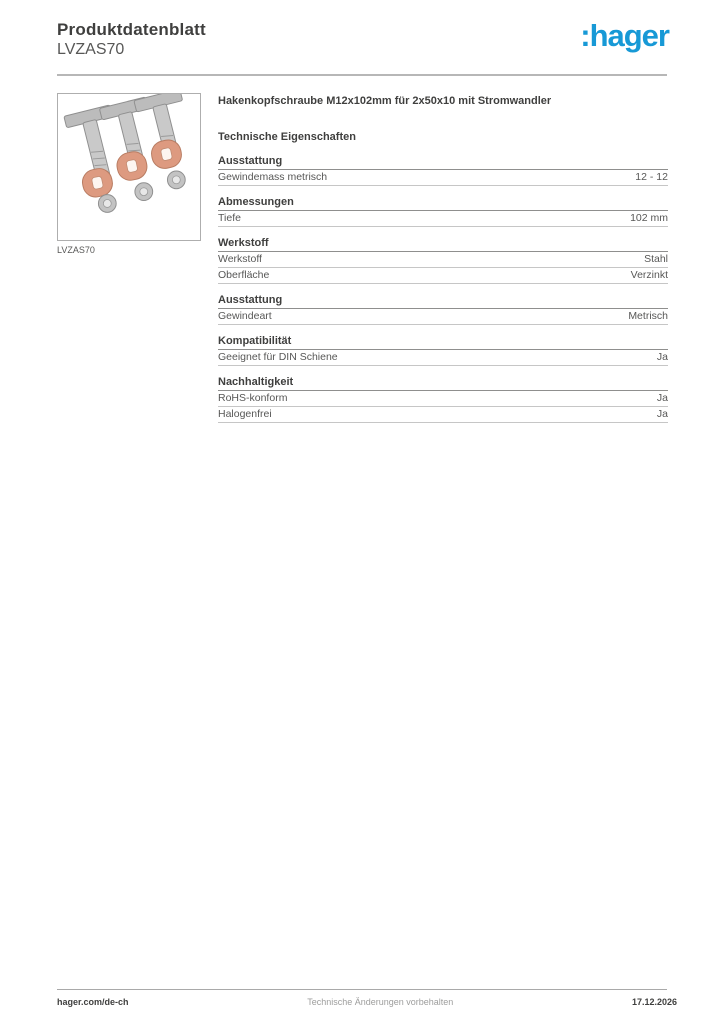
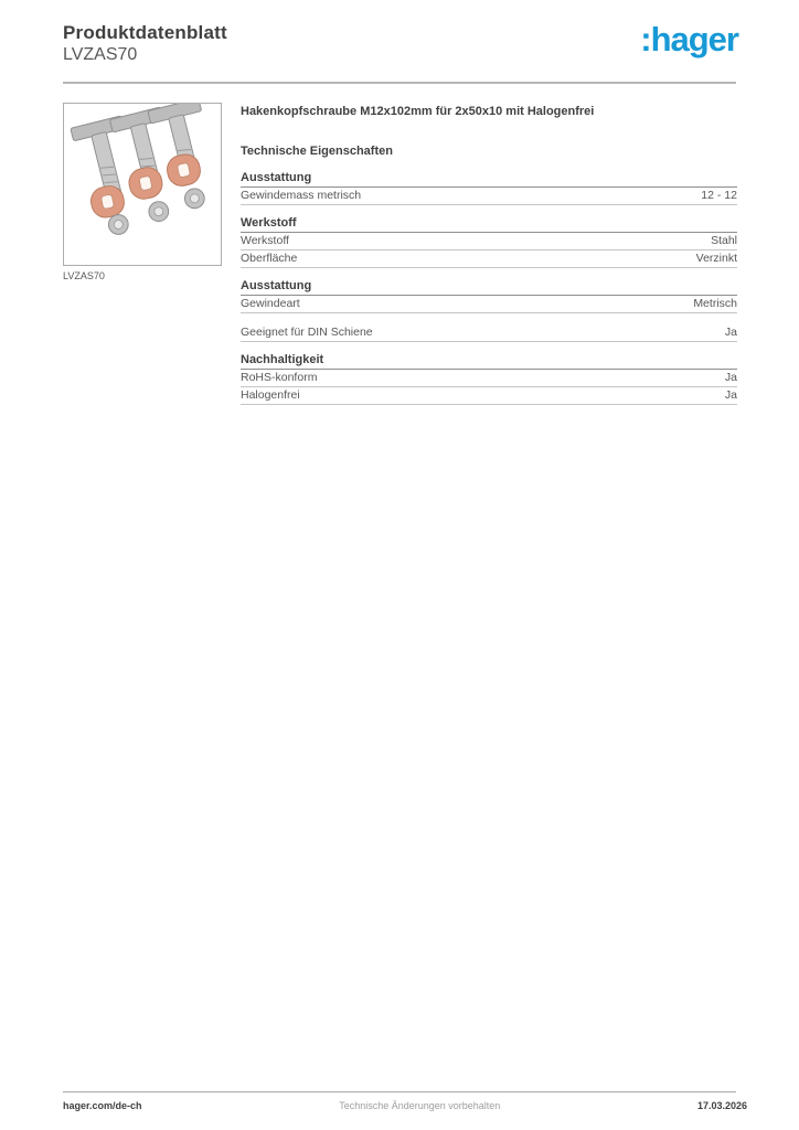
  Produktdatenblatt
  LVZAS70
  :hager
  LVZAS70
- Hakenkopfschraube M12x102mm für 2x50x10 mit Stromwandler
+ Hakenkopfschraube M12x102mm für 2x50x10 mit Halogenfrei
  Technische Eigenschaften
  Ausstattung
  Gewindemass metrisch
  12 - 12
- Abmessungen
- Tiefe
- 102 mm
  Werkstoff
  Werkstoff
  Stahl
  Oberfläche
  Verzinkt
  Ausstattung
  Gewindeart
  Metrisch
- Kompatibilität
  Geeignet für DIN Schiene
  Ja
  Nachhaltigkeit
  RoHS-konform
  Ja
  Halogenfrei
  Ja
  hager.com/de-ch
  Technische Änderungen vorbehalten
- 17.12.2026
+ 17.03.2026
